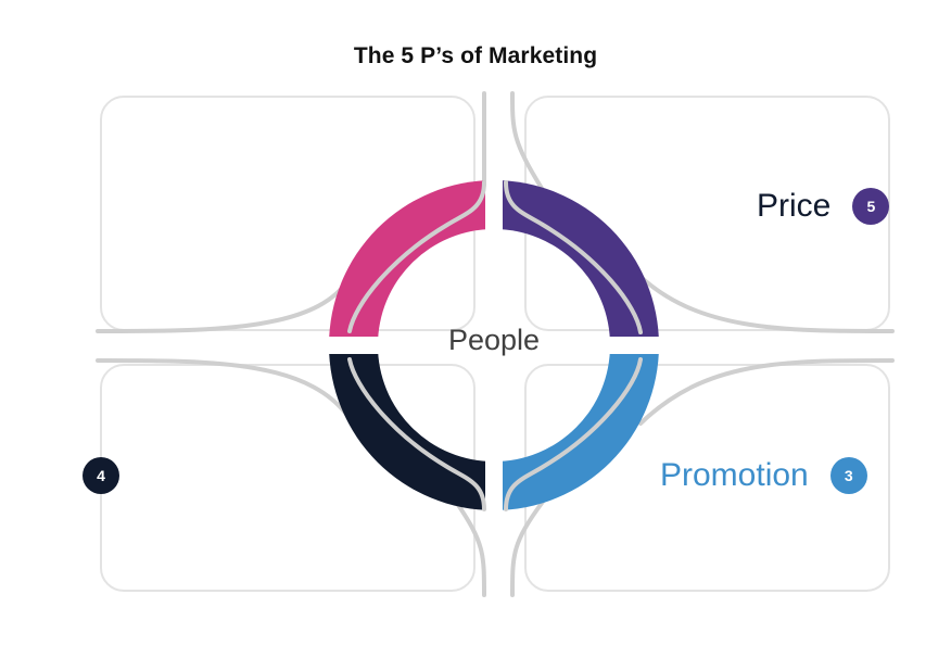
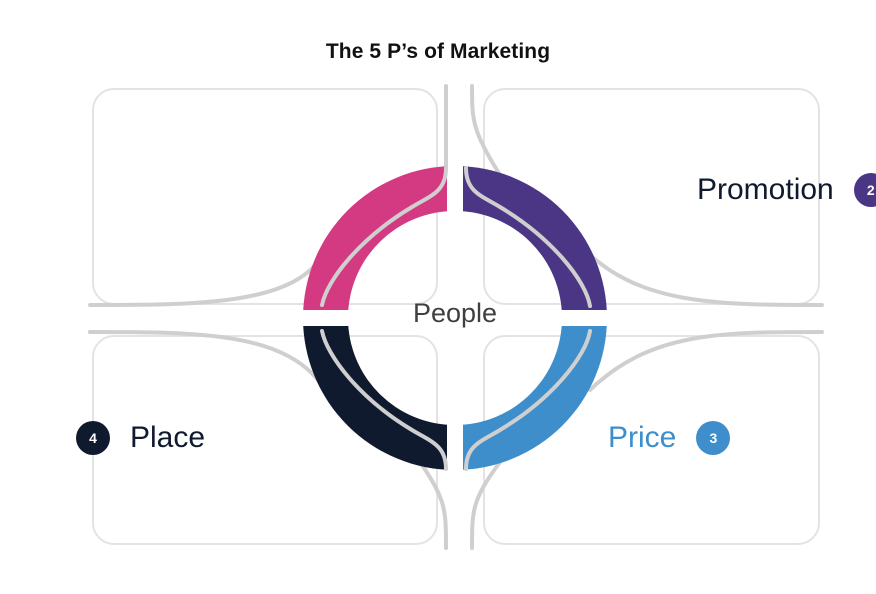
  The 5 P’s of Marketing
  People
- Price
+ Promotion
- 5
+ 2
  4
+ Place
- Promotion
+ Price
  3
